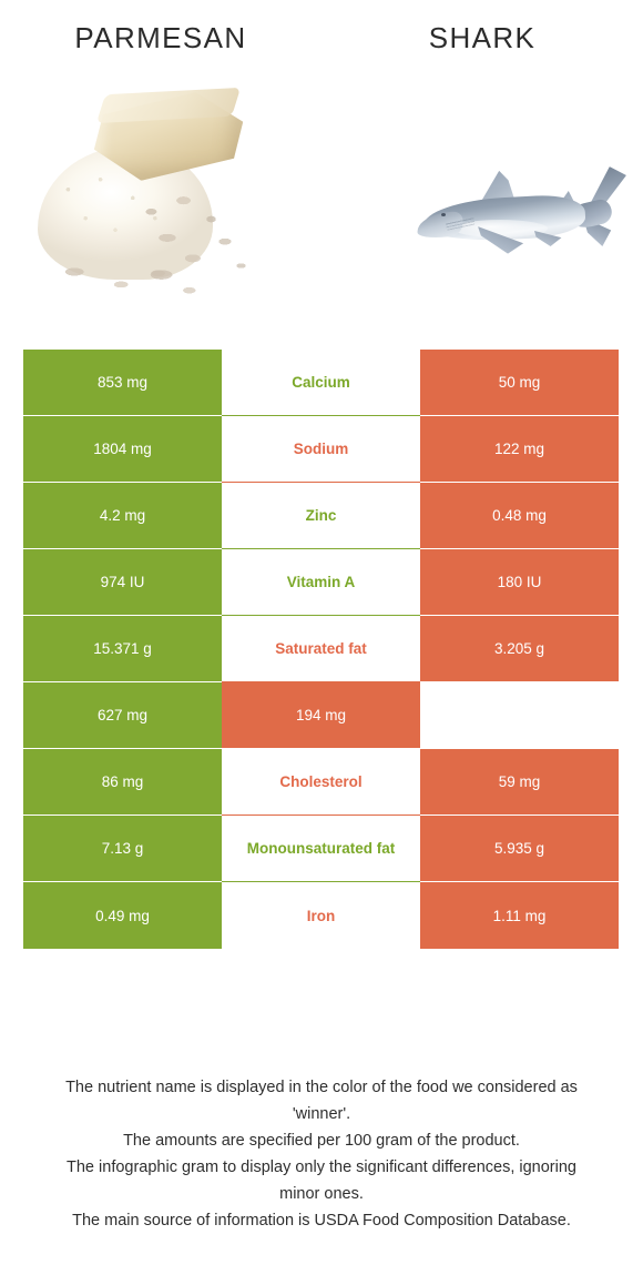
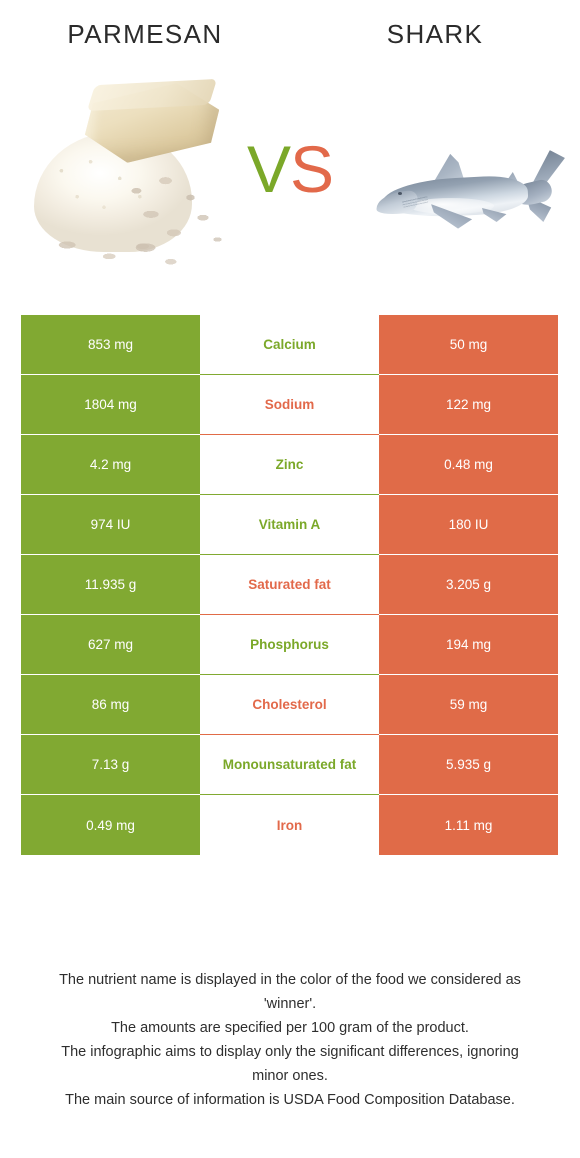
  PARMESAN
  SHARK
+ VS
  853 mg
  Calcium
  50 mg
  1804 mg
  Sodium
  122 mg
  4.2 mg
  Zinc
  0.48 mg
  974 IU
  Vitamin A
  180 IU
- 15.371 g
+ 11.935 g
  Saturated fat
  3.205 g
  627 mg
+ Phosphorus
  194 mg
  86 mg
  Cholesterol
  59 mg
  7.13 g
  Monounsaturated fat
  5.935 g
  0.49 mg
  Iron
  1.11 mg
  The nutrient name is displayed in the color of the food we considered as
  'winner'.
  The amounts are specified per 100 gram of the product.
- The infographic gram to display only the significant differences, ignoring
+ The infographic aims to display only the significant differences, ignoring
  minor ones.
  The main source of information is USDA Food Composition Database.
